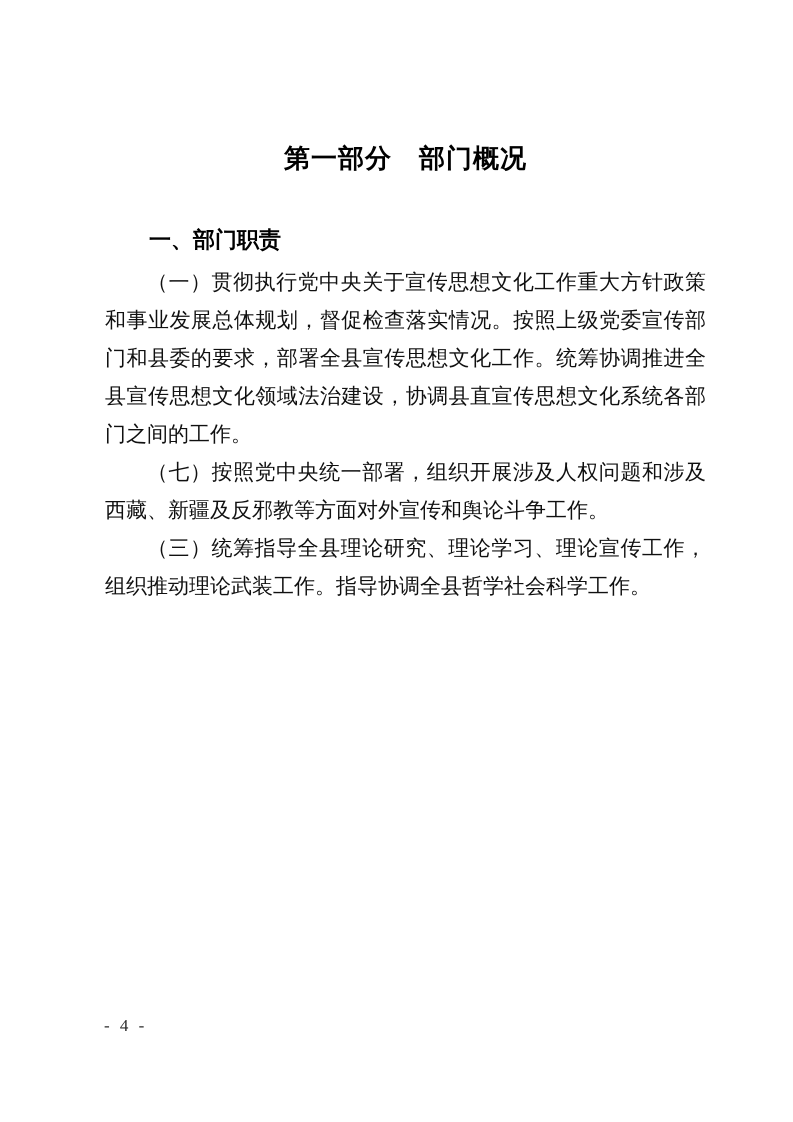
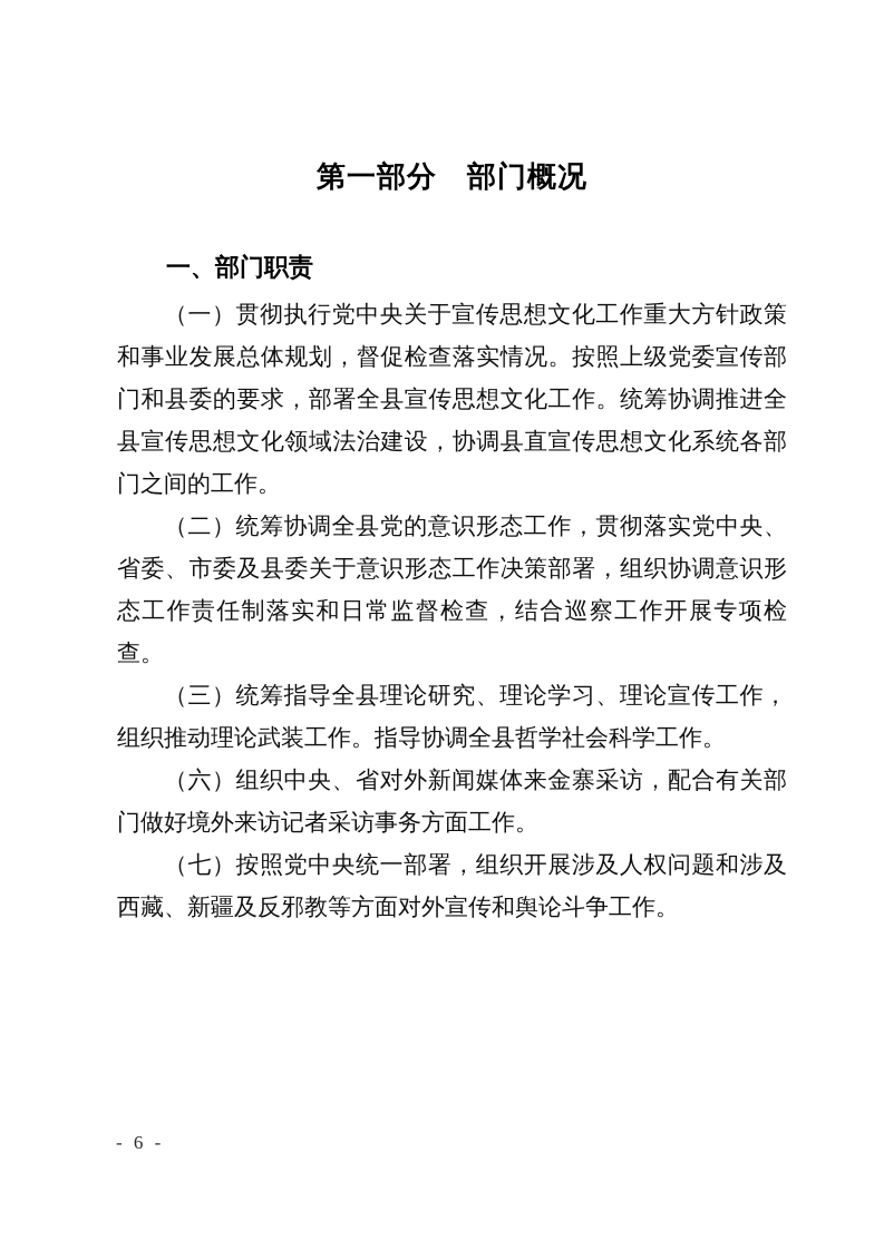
  第一部分 部门概况
  一、部门职责
  （一）贯彻执行党中央关于宣传思想文化工作重大方针政策和事业发展总体规划，督促检查落实情况。按照上级党委宣传部门和县委的要求，部署全县宣传思想文化工作。统筹协调推进全县宣传思想文化领域法治建设，协调县直宣传思想文化系统各部门之间的工作。
+ （二）统筹协调全县党的意识形态工作，贯彻落实党中央、省委、市委及县委关于意识形态工作决策部署，组织协调意识形态工作责任制落实和日常监督检查，结合巡察工作开展专项检查。
- （七）按照党中央统一部署，组织开展涉及人权问题和涉及西藏、新疆及反邪教等方面对外宣传和舆论斗争工作。
+ （三）统筹指导全县理论研究、理论学习、理论宣传工作，组织推动理论武装工作。指导协调全县哲学社会科学工作。
+ （六）组织中央、省对外新闻媒体来金寨采访，配合有关部门做好境外来访记者采访事务方面工作。
- （三）统筹指导全县理论研究、理论学习、理论宣传工作，组织推动理论武装工作。指导协调全县哲学社会科学工作。
+ （七）按照党中央统一部署，组织开展涉及人权问题和涉及西藏、新疆及反邪教等方面对外宣传和舆论斗争工作。
- - 4 -
+ - 6 -
